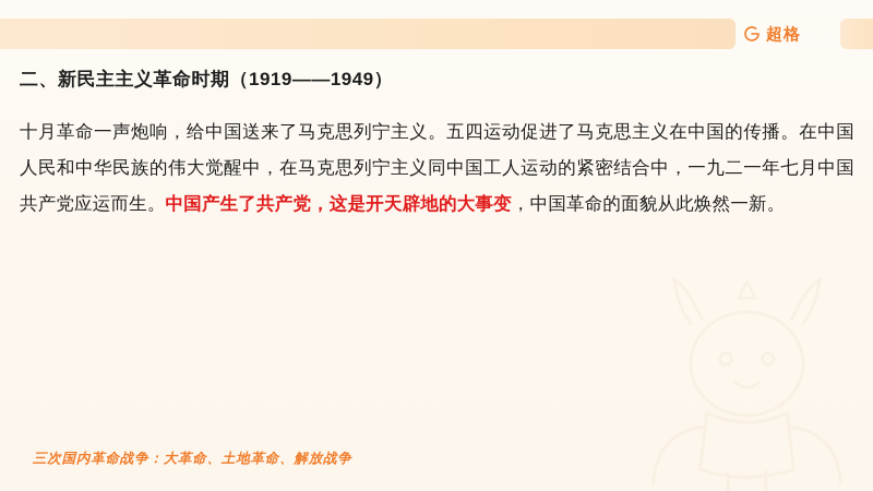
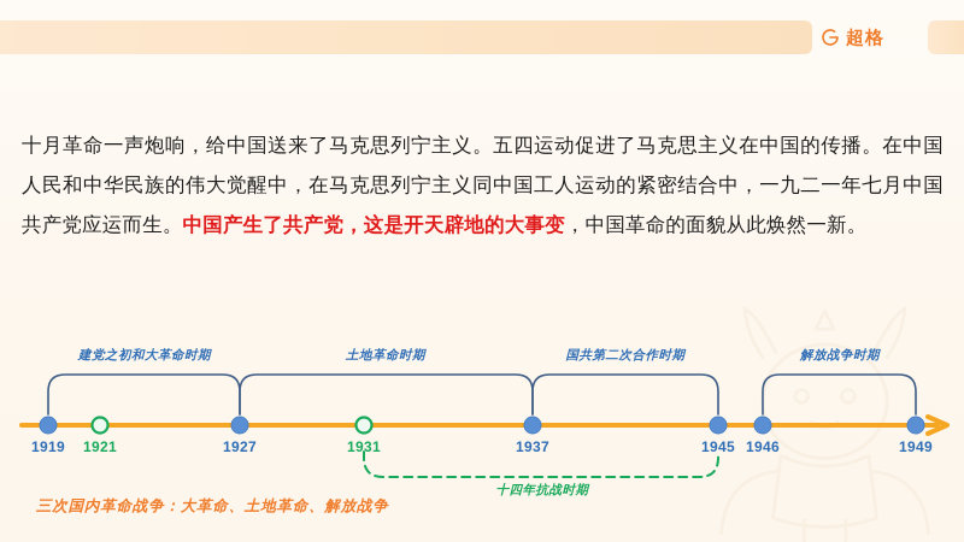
  超格
- 二、新民主主义革命时期（1919——1949）
  十月革命一声炮响，给中国送来了马克思列宁主义。五四运动促进了马克思主义在中国的传播。在中国人民和中华民族的伟大觉醒中，在马克思列宁主义同中国工人运动的紧密结合中，一九二一年七月中国共产党应运而生。中国产生了共产党，这是开天辟地的大事变，中国革命的面貌从此焕然一新。
+ 建党之初和大革命时期
+ 土地革命时期
+ 国共第二次合作时期
+ 解放战争时期
+ 十四年抗战时期
+ 1919
+ 1921
+ 1927
+ 1931
+ 1937
+ 1945
+ 1946
+ 1949
  三次国内革命战争：大革命、土地革命、解放战争
